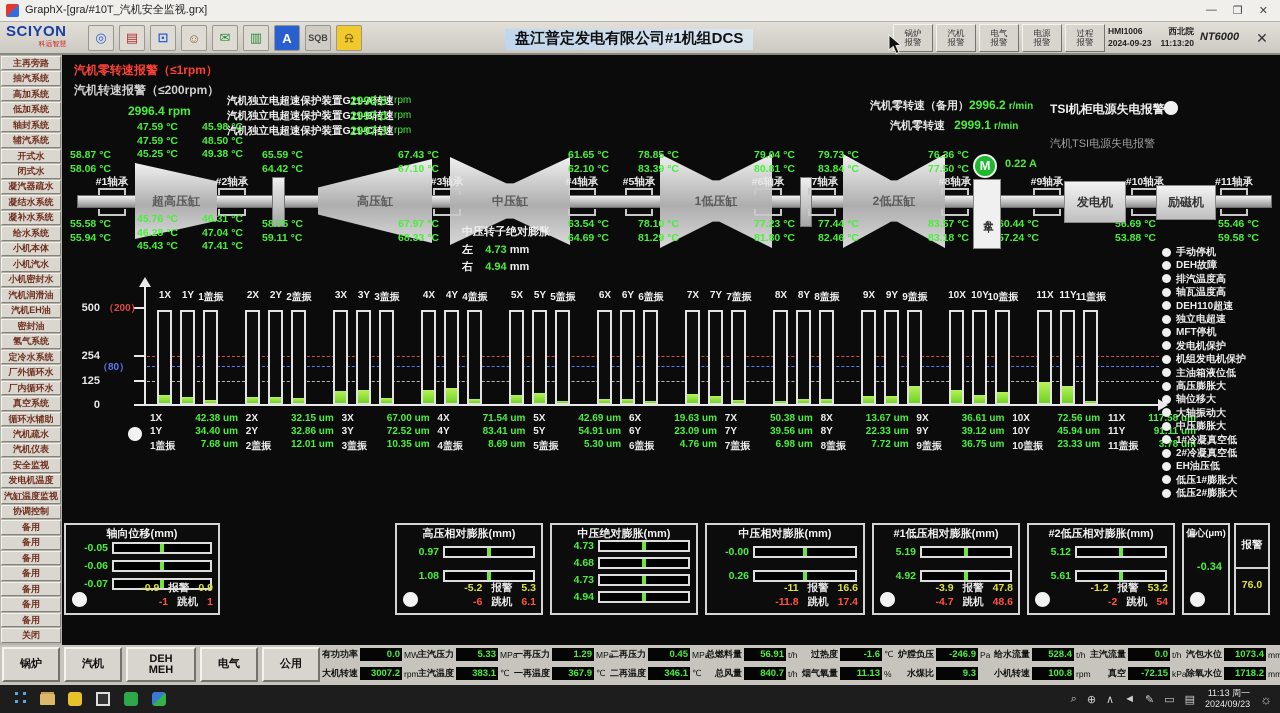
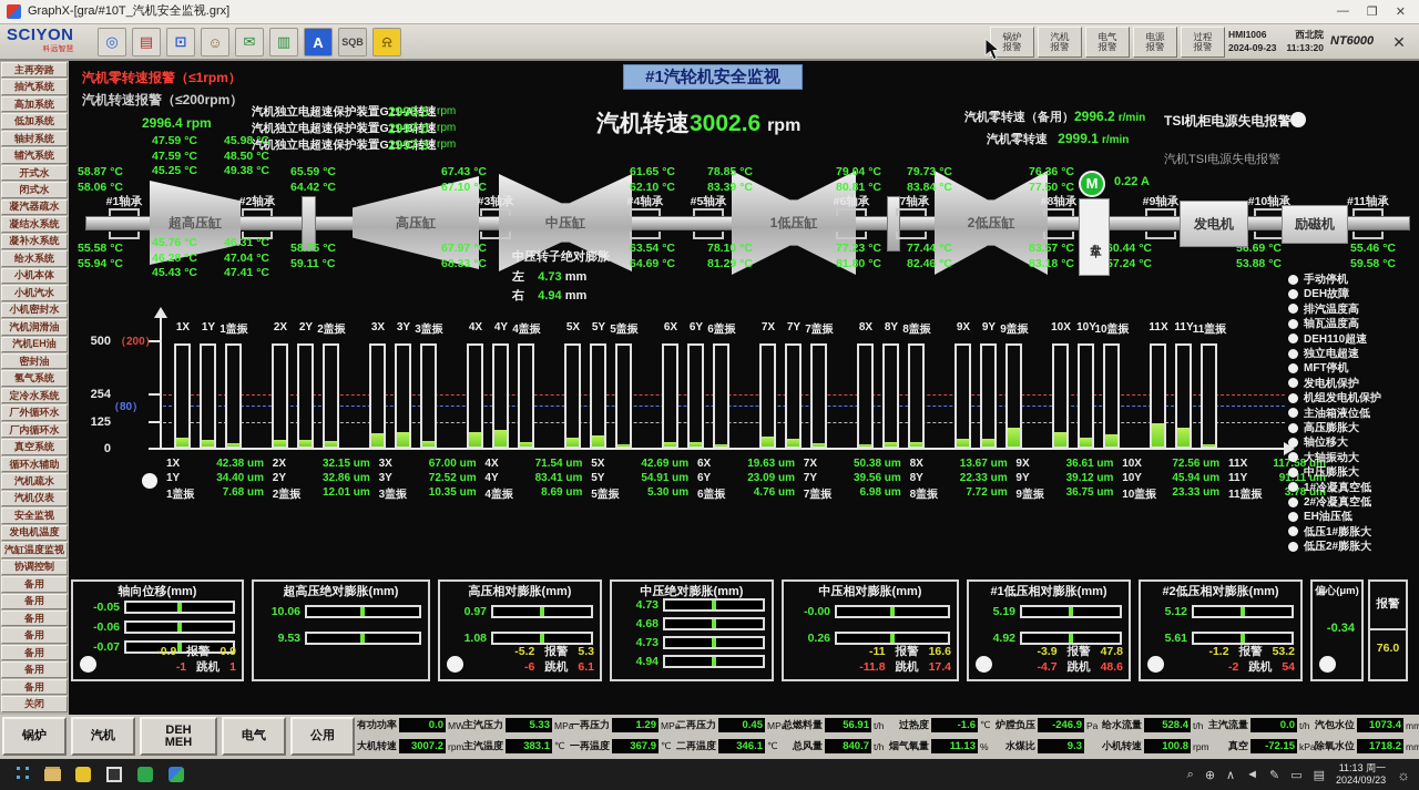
  GraphX-[gra/#10T_汽机安全监视.grx]
  —
  ❐
  ✕
  SCIYON
  ◎
  ▤
  ⊡
  ☺
  ✉
  ▥
  A
  SQB
  ⍾
- 盘江普定发电有限公司#1机组DCS
  锅炉
  报警
  汽机
  报警
  电气
  报警
  电源
  报警
  过程
  报警
  HMI1006
  西北院
  2024-09-23
  11:13:20
  NT6000
  ✕
  主再旁路
  抽汽系统
  高加系统
  低加系统
  轴封系统
  辅汽系统
  开式水
  闭式水
  凝汽器疏水
  凝结水系统
  凝补水系统
  给水系统
  小机本体
  小机汽水
  小机密封水
  汽机润滑油
  汽机EH油
  密封油
  氢气系统
  定冷水系统
  厂外循环水
  厂内循环水
  真空系统
  循环水辅助
  汽机疏水
  汽机仪表
  安全监视
  发电机温度
  汽缸温度监视
  协调控制
  备用
  备用
  备用
  备用
  备用
  备用
  备用
  关闭
  汽机零转速报警（≤1rpm）
  汽机转速报警（≤200rpm）
  2996.4 rpm
  汽机独立电超速保护装置G11-A转速
  2995.5
  rpm
  汽机独立电超速保护装置G11-B转速
  2997.0
  rpm
  汽机独立电超速保护装置G11-C转速
  2997.3
  rpm
+ #1汽轮机安全监视
+ 汽机转速3002.6 rpm
  汽机零转速（备用）2996.2 r/min
  汽机零转速 2999.1 r/min
  TSI机柜电源失电报警
  汽机TSI电源失电报警
  超高压缸
  高压缸
  中压缸
  1低压缸
  2低压缸
  #1轴承
  58.87 °C
  58.06 °C
  55.58 °C
  55.94 °C
  #2轴承
  65.59 °C
  64.42 °C
  58.75 °C
  59.11 °C
  #3轴承
  67.43 °C
  67.10 °C
  67.97 °C
  68.33 °C
  #4轴承
  61.65 °C
  62.10 °C
  63.54 °C
  64.69 °C
  #5轴承
  78.85 °C
  83.39 °C
  78.10 °C
  81.29 °C
  #6轴承
  79.04 °C
  80.81 °C
  77.23 °C
  81.80 °C
  #7轴承
  79.73 °C
  83.84 °C
  77.44 °C
  82.46 °C
  #8轴承
  76.36 °C
  77.50 °C
  83.57 °C
  83.18 °C
  #9轴承
  0.44 °C
  7.24 °C
  #10轴承
  56.69 °C
  53.88 °C
  #11轴承
  55.46 °C
  59.58 °C
  47.59 °C
  47.59 °C
  45.25 °C
  45.98 °C
  48.50 °C
  49.38 °C
  45.76 °C
  46.28 °C
  45.43 °C
  46.31 °C
  47.04 °C
  47.41 °C
  M
  0.22 A
  发电机
  励磁机
  中压转子绝对膨胀
  左 4.73 mm
  右 4.94 mm
  500
  254
  125
  0
  （200）
  （80）
  1X
  1Y
  1盖振
  2X
  2Y
  2盖振
  3X
  3Y
  3盖振
  4X
  4Y
  4盖振
  5X
  5Y
  5盖振
  6X
  6Y
  6盖振
  7X
  7Y
  7盖振
  8X
  8Y
  8盖振
  9X
  9Y
  9盖振
  10X
  10Y
  10盖振
  11X
  11Y
  11盖振
  1X
  42.38 um
  1Y
  34.40 um
  1盖振
  7.68 um
  2X
  32.15 um
  2Y
  32.86 um
  2盖振
  12.01 um
  3X
  67.00 um
  3Y
  72.52 um
  3盖振
  10.35 um
  4X
  71.54 um
  4Y
  83.41 um
  4盖振
  8.69 um
  5X
  42.69 um
  5Y
  54.91 um
  5盖振
  5.30 um
  6X
  19.63 um
  6Y
  23.09 um
  6盖振
  4.76 um
  7X
  50.38 um
  7Y
  39.56 um
  7盖振
  6.98 um
  8X
  13.67 um
  8Y
  22.33 um
  8盖振
  7.72 um
  9X
  36.61 um
  9Y
  39.12 um
  9盖振
  36.75 um
  10X
  72.56 um
  10Y
  45.94 um
  10盖振
  23.33 um
  11X
  117.58 um
  11Y
  91.11 um
  11盖振
  3.78 um
  手动停机
  DEH故障
  排汽温度高
  轴瓦温度高
  DEH110超速
  独立电超速
  MFT停机
  发电机保护
  机组发电机保护
  主油箱液位低
  高压膨胀大
  轴位移大
  大轴振动大
  中压膨胀大
  1#冷凝真空低
  2#冷凝真空低
  EH油压低
  低压1#膨胀大
  低压2#膨胀大
  轴向位移(mm)
  -0.05
  -0.06
  -0.07
  -0.9
  报警
  0.9
  -1
  跳机
  1
+ 超高压绝对膨胀(mm)
+ 10.06
+ 9.53
  高压相对膨胀(mm)
  0.97
  1.08
  -5.2
  报警
  5.3
  -6
  跳机
  6.1
  中压绝对膨胀(mm)
  4.73
  4.68
  4.73
  4.94
  中压相对膨胀(mm)
  -0.00
  0.26
  -11
  报警
  16.6
  -11.8
  跳机
  17.4
  #1低压相对膨胀(mm)
  5.19
  4.92
  -3.9
  报警
  47.8
  -4.7
  跳机
  48.6
  #2低压相对膨胀(mm)
  5.12
  5.61
  -1.2
  报警
  53.2
  -2
  跳机
  54
  偏心(μm)
  -0.34
  报警
  76.0
  锅炉
  汽机
  DEH
  MEH
  电气
  公用
  有功功率
  0.0
  MW
  主汽压力
  5.33
  MPa
  一再压力
  1.29
  MPa
  二再压力
  0.45
  MPa
  总燃料量
  56.91
  t/h
  过热度
  -1.6
  ℃
  炉膛负压
  -246.9
  Pa
  给水流量
  528.4
  t/h
  主汽流量
  0.0
  t/h
  汽包水位
  1073.4
  mm
  大机转速
  3007.2
  rpm
  主汽温度
  383.1
  ℃
  一再温度
  367.9
  ℃
  二再温度
  346.1
  ℃
  总风量
  840.7
  t/h
  烟气氧量
  11.13
  %
  水煤比
  9.3
  小机转速
  100.8
  rpm
  真空
  -72.15
  kPa
  除氧水位
  1718.2
  mm
  ⌕
  ⊕
  ∧
  ◄
  ✎
  ▭
  ▤
  11:13 周一
  2024/09/23
  ☼
